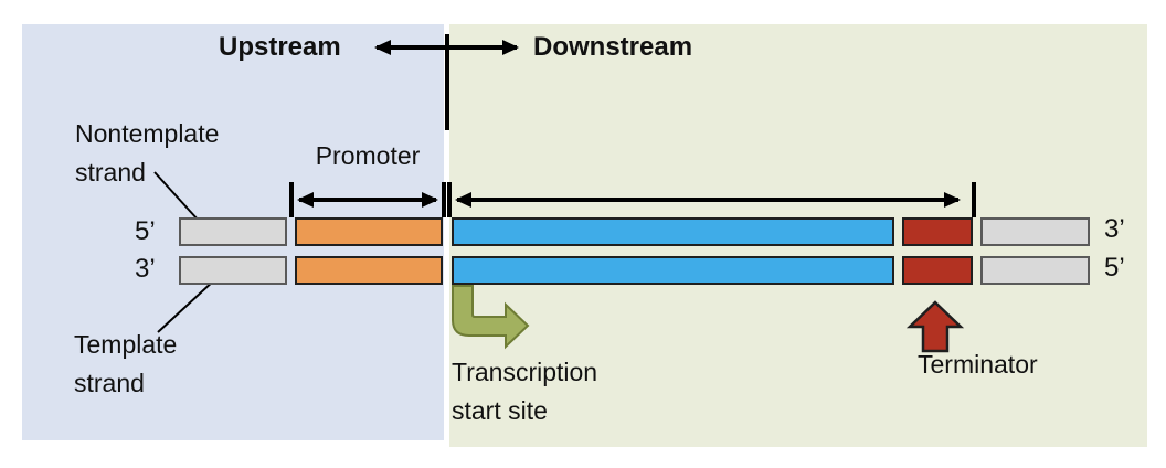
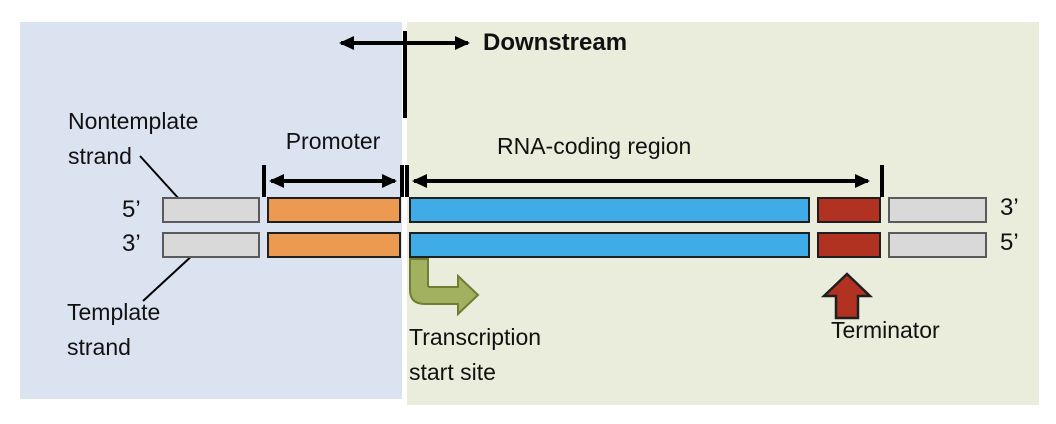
- Upstream
  Downstream
  Promoter
+ RNA-coding region
  Terminator
  Nontemplate
  strand
  Template
  strand
  Transcription
  start site
  5’
  3’
  3’
  5’
